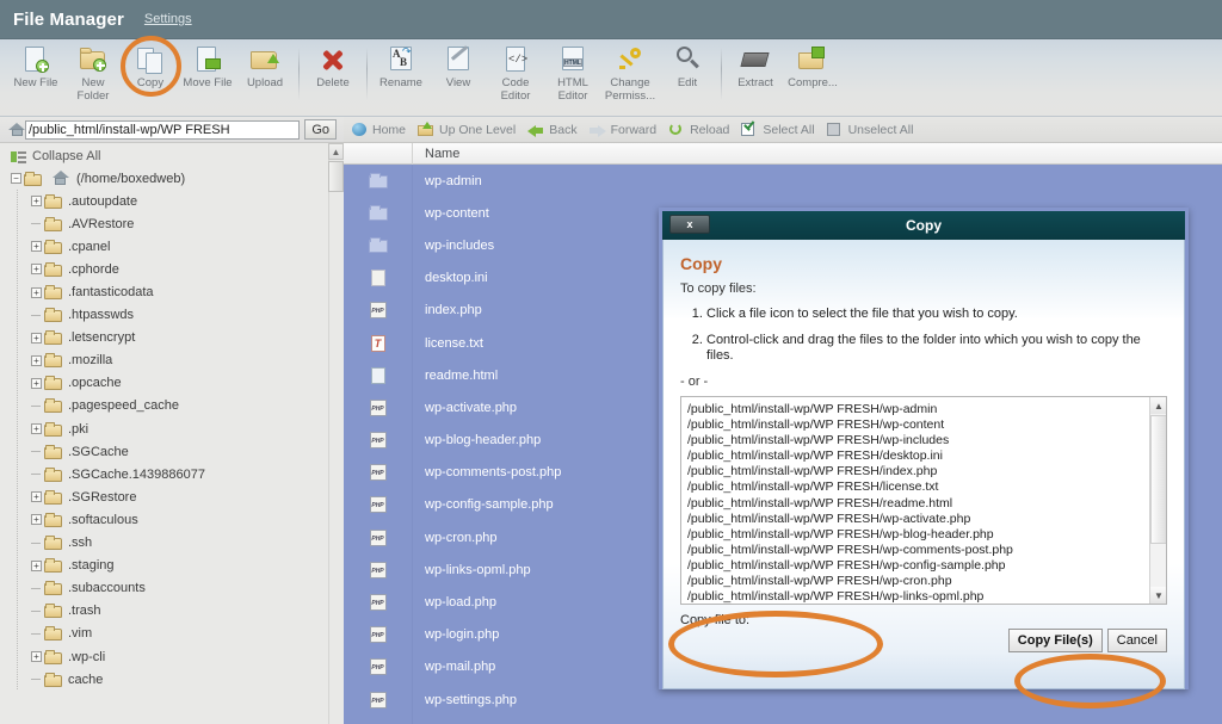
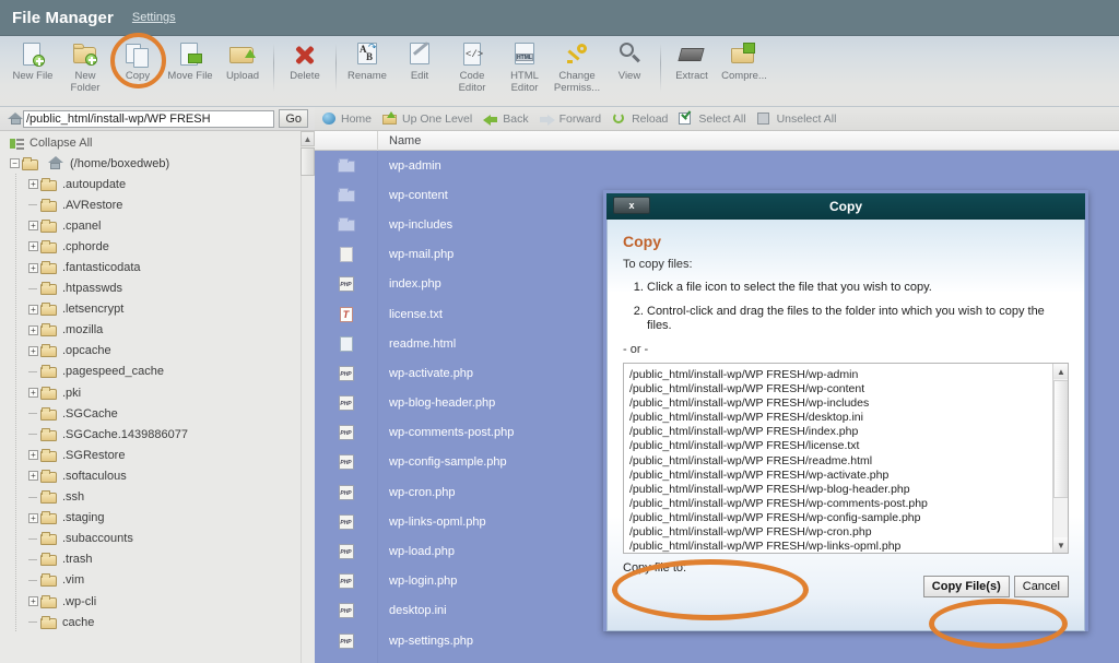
  File Manager
  Settings
  New File
  New
  Folder
  Copy
  Move File
  Upload
  Delete
  A
  B
  ↷
  Rename
- View
+ Edit
  </>
  Code
  Editor
  HTML
  Editor
  Change
  Permiss...
- Edit
+ View
  Extract
  Compre...
  /public_html/install-wp/WP FRESH
  Go
  Collapse All
  −
  (/home/boxedweb)
  +
  .autoupdate
  .AVRestore
  +
  .cpanel
  +
  .cphorde
  +
  .fantasticodata
  .htpasswds
  +
  .letsencrypt
  +
  .mozilla
  +
  .opcache
  .pagespeed_cache
  +
  .pki
  .SGCache
  .SGCache.1439886077
  +
  .SGRestore
  +
  .softaculous
  .ssh
  +
  .staging
  .subaccounts
  .trash
  .vim
  +
  .wp-cli
  cache
  ▲
  Home
  Up One Level
  Back
  Forward
  Reload
  Select All
  Unselect All
  Name
  wp-admin
  wp-content
  wp-includes
- desktop.ini
+ wp-mail.php
  index.php
  license.txt
  readme.html
  wp-activate.php
  wp-blog-header.php
  wp-comments-post.php
  wp-config-sample.php
  wp-cron.php
  wp-links-opml.php
  wp-load.php
  wp-login.php
- wp-mail.php
+ desktop.ini
  wp-settings.php
  x
  Copy
  Copy
  To copy files:
  Click a file icon to select the file that you wish to copy.
  Control-click and drag the files to the folder into which you wish to copy the files.
  - or -
  /public_html/install-wp/WP FRESH/wp-admin
  /public_html/install-wp/WP FRESH/wp-content
  /public_html/install-wp/WP FRESH/wp-includes
  /public_html/install-wp/WP FRESH/desktop.ini
  /public_html/install-wp/WP FRESH/index.php
  /public_html/install-wp/WP FRESH/license.txt
  /public_html/install-wp/WP FRESH/readme.html
  /public_html/install-wp/WP FRESH/wp-activate.php
  /public_html/install-wp/WP FRESH/wp-blog-header.php
  /public_html/install-wp/WP FRESH/wp-comments-post.php
  /public_html/install-wp/WP FRESH/wp-config-sample.php
  /public_html/install-wp/WP FRESH/wp-cron.php
  /public_html/install-wp/WP FRESH/wp-links-opml.php
  ▲
  ▼
  Copy file to:
  Copy File(s)
  Cancel
